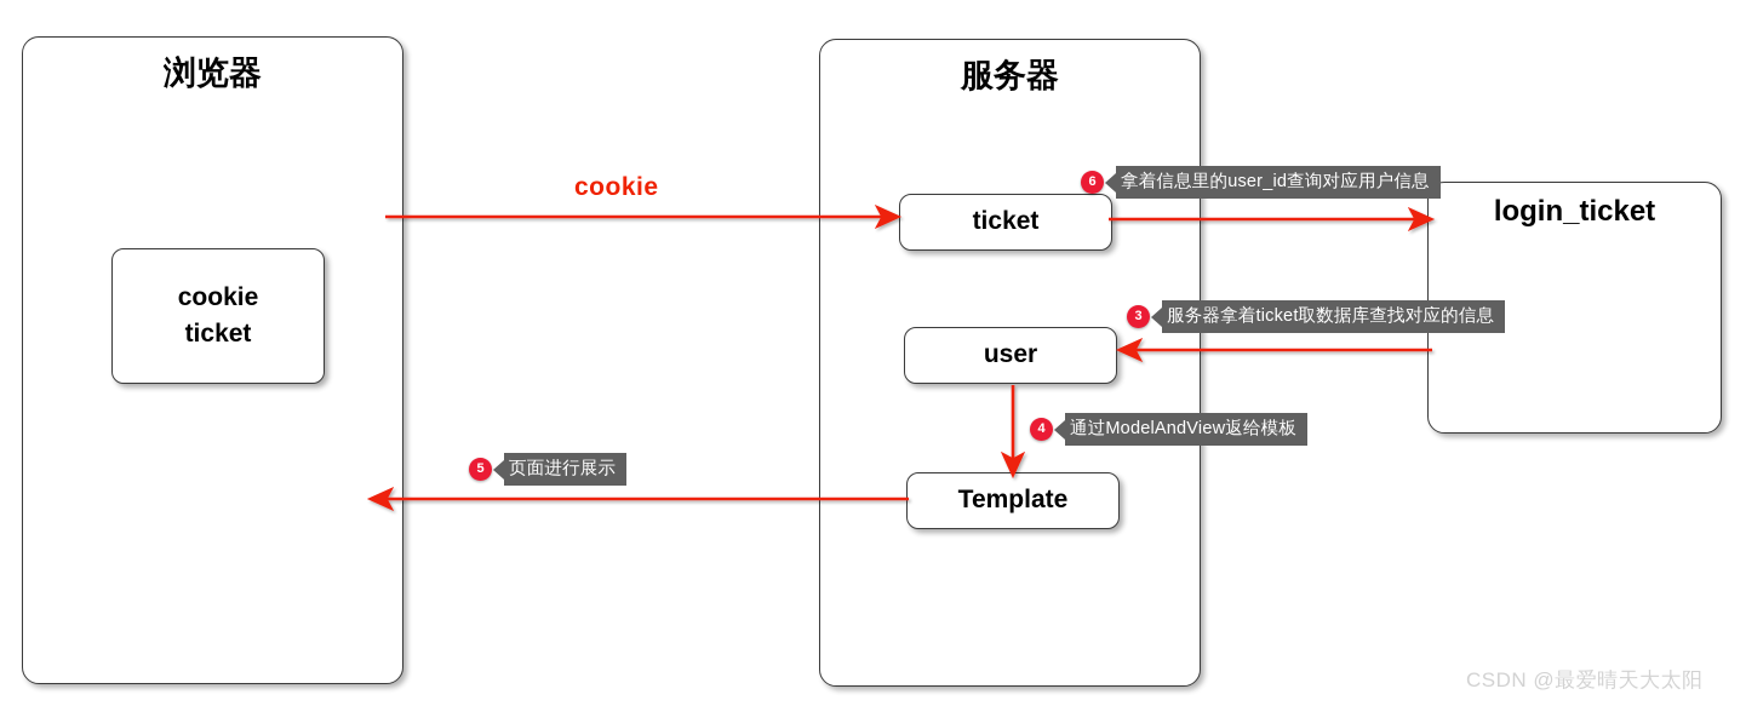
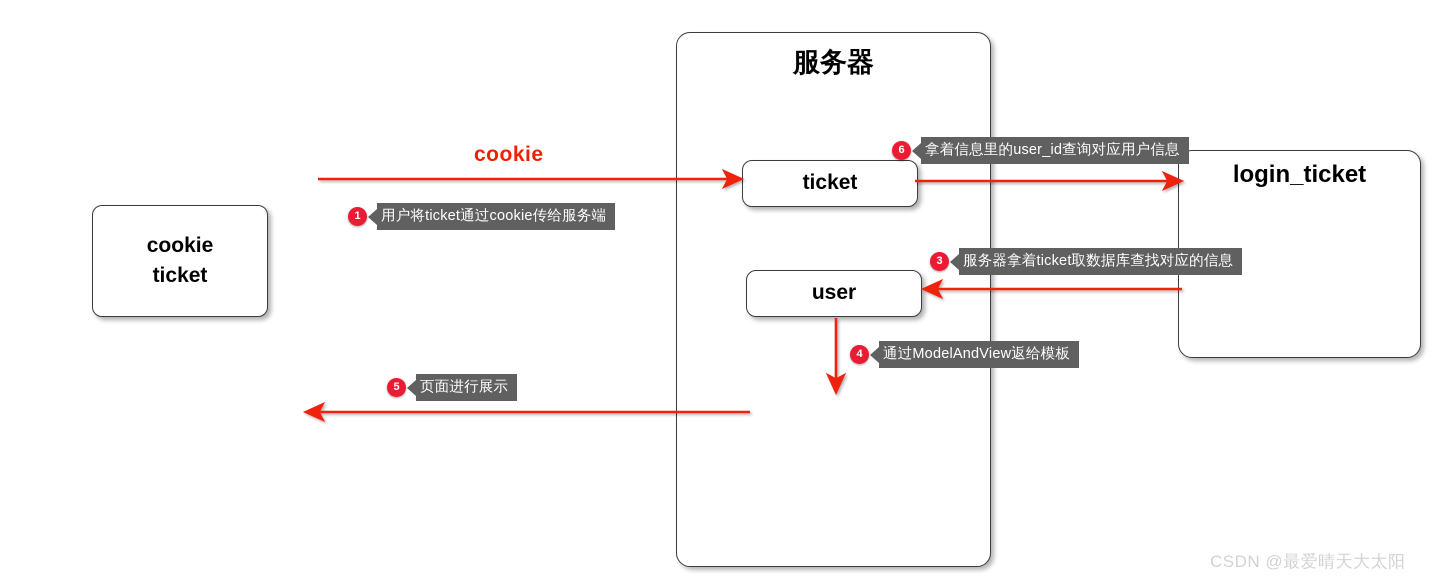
- 浏览器
  cookie
  ticket
  服务器
  ticket
  user
- Template
  login_ticket
  cookie
+ 1
+ 用户将ticket通过cookie传给服务端
  6
  拿着信息里的user_id查询对应用户信息
  3
  服务器拿着ticket取数据库查找对应的信息
  4
  通过ModelAndView返给模板
  5
  页面进行展示
  CSDN @最爱晴天大太阳
